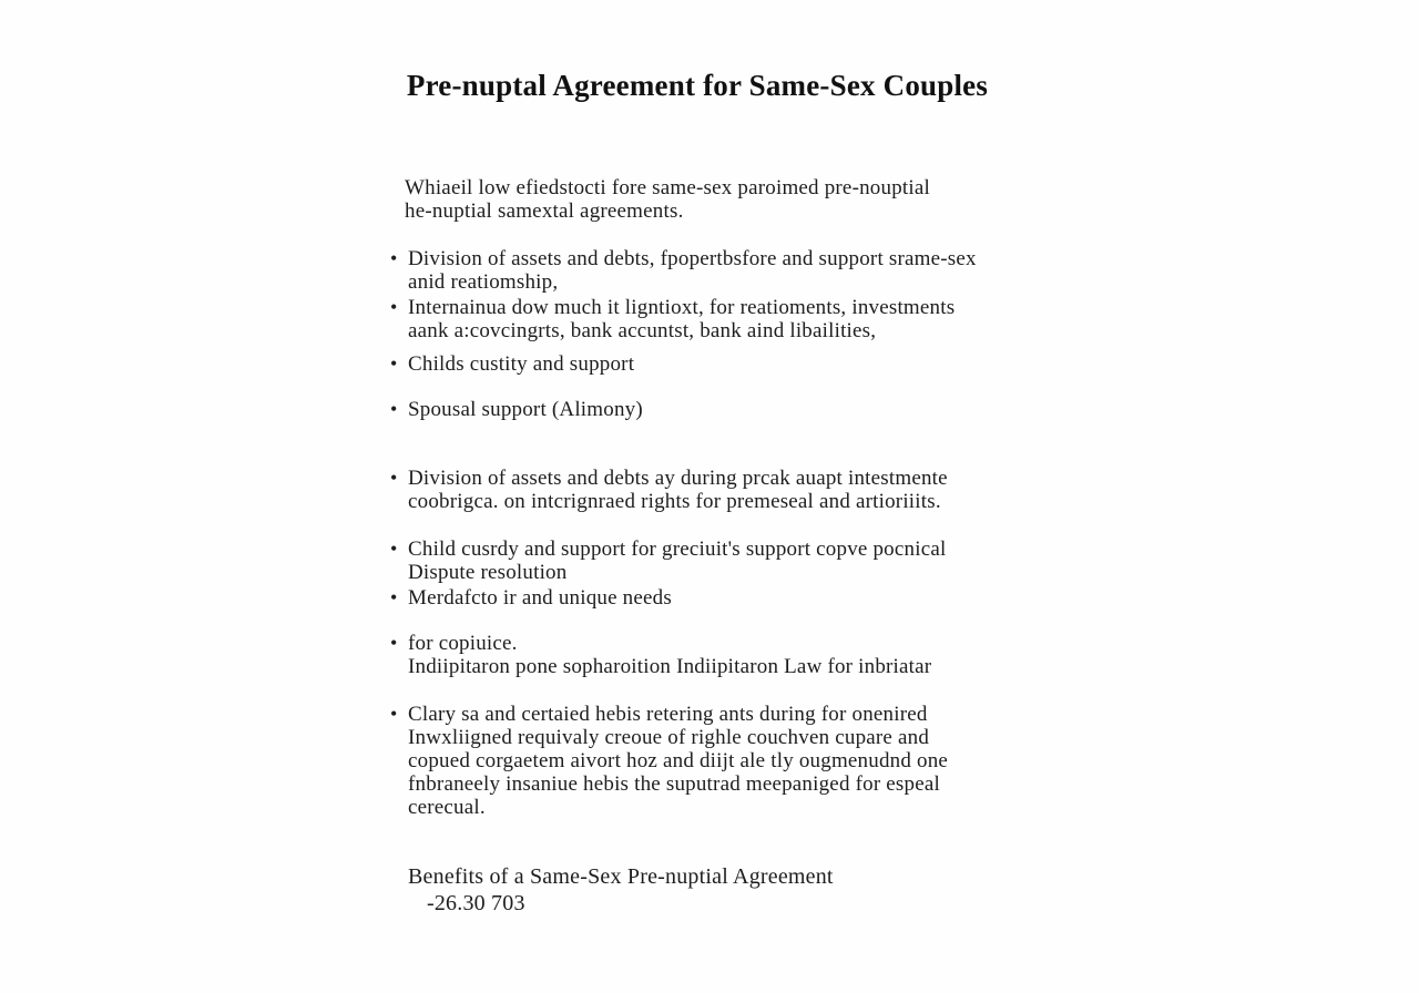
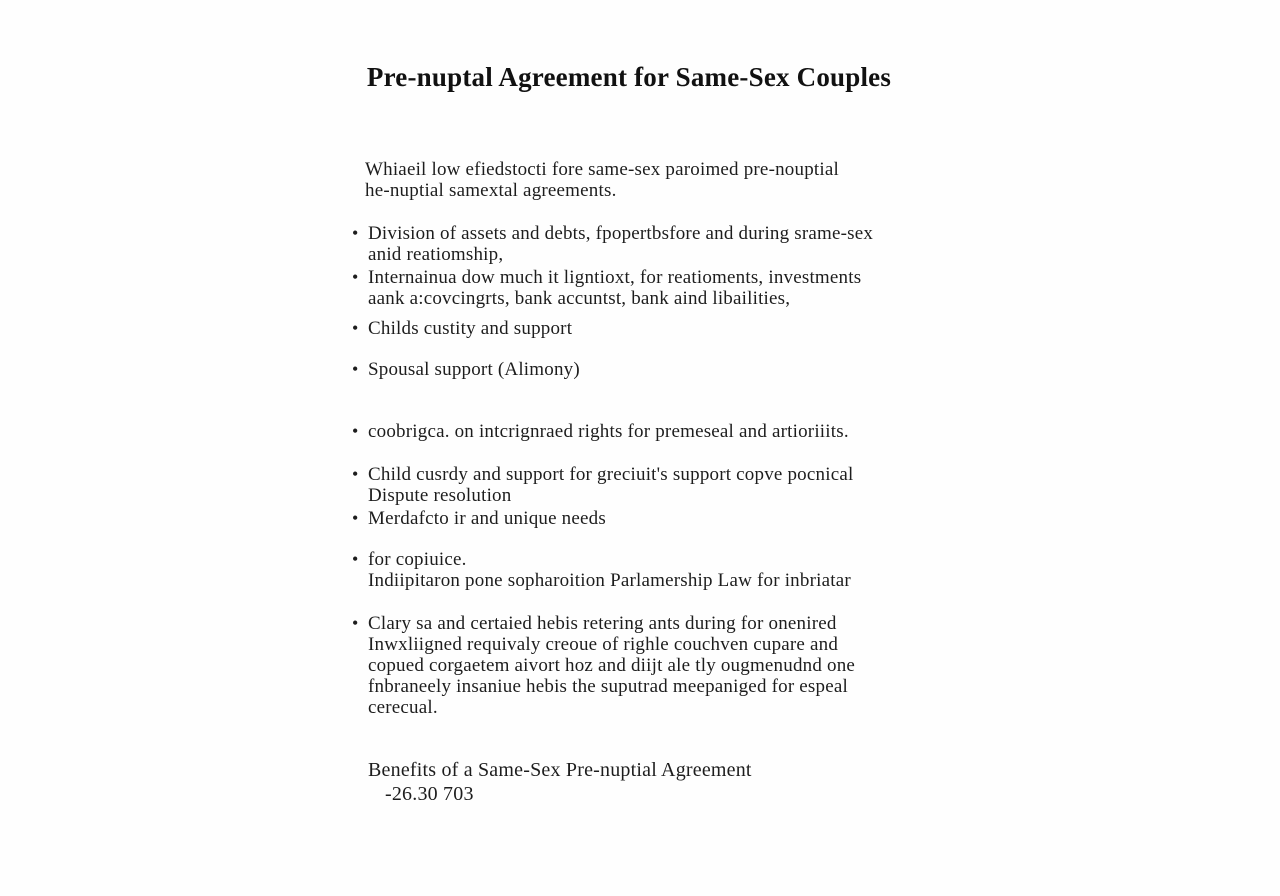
  Pre-nuptal Agreement for Same-Sex Couples
  Whiaeil low efiedstocti fore same-sex paroimed pre-nouptial
  he-nuptial samextal agreements.
  •
- Division of assets and debts, fpopertbsfore and support srame-sex
+ Division of assets and debts, fpopertbsfore and during srame-sex
  anid reatiomship,
  •
  Internainua dow much it ligntioxt, for reatioments, investments
  aank a:covcingrts, bank accuntst, bank aind libailities,
  •
  Childs custity and support
  •
  Spousal support (Alimony)
  •
- Division of assets and debts ay during prcak auapt intestmente
  coobrigca. on intcrignraed rights for premeseal and artioriiits.
  •
  Child cusrdy and support for greciuit's support copve pocnical
  Dispute resolution
  •
  Merdafcto ir and unique needs
  •
  for copiuice.
- Indiipitaron pone sopharoition Indiipitaron Law for inbriatar
+ Indiipitaron pone sopharoition Parlamership Law for inbriatar
  •
  Clary sa and certaied hebis retering ants during for onenired
  Inwxliigned requivaly creoue of righle couchven cupare and
  copued corgaetem aivort hoz and diijt ale tly ougmenudnd one
  fnbraneely insaniue hebis the suputrad meepaniged for espeal
  cerecual.
  Benefits of a Same-Sex Pre-nuptial Agreement
  -26.30 703
